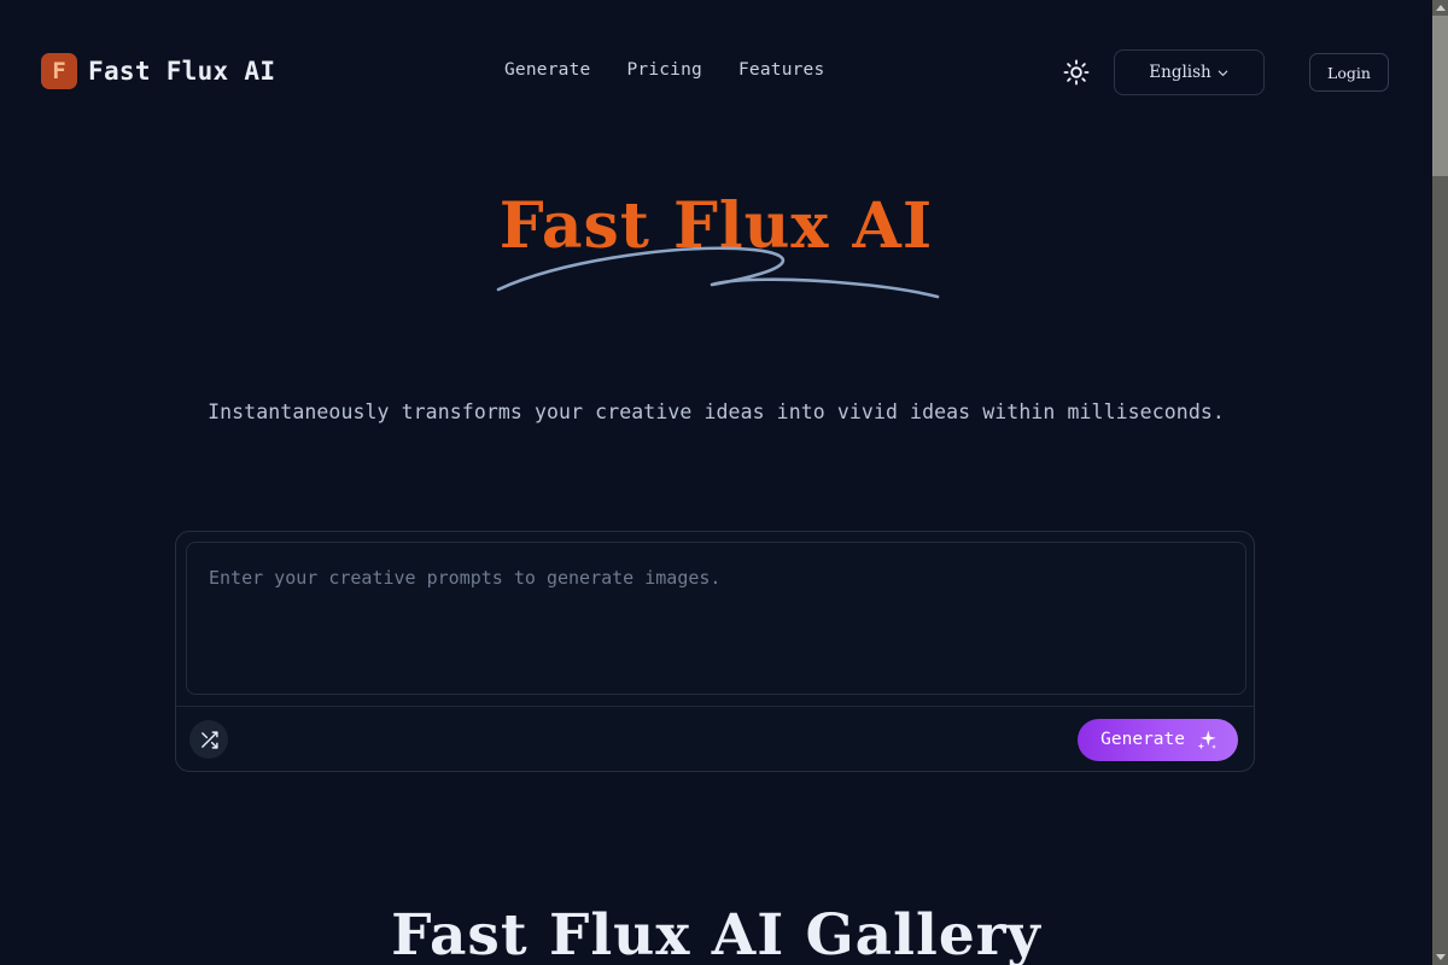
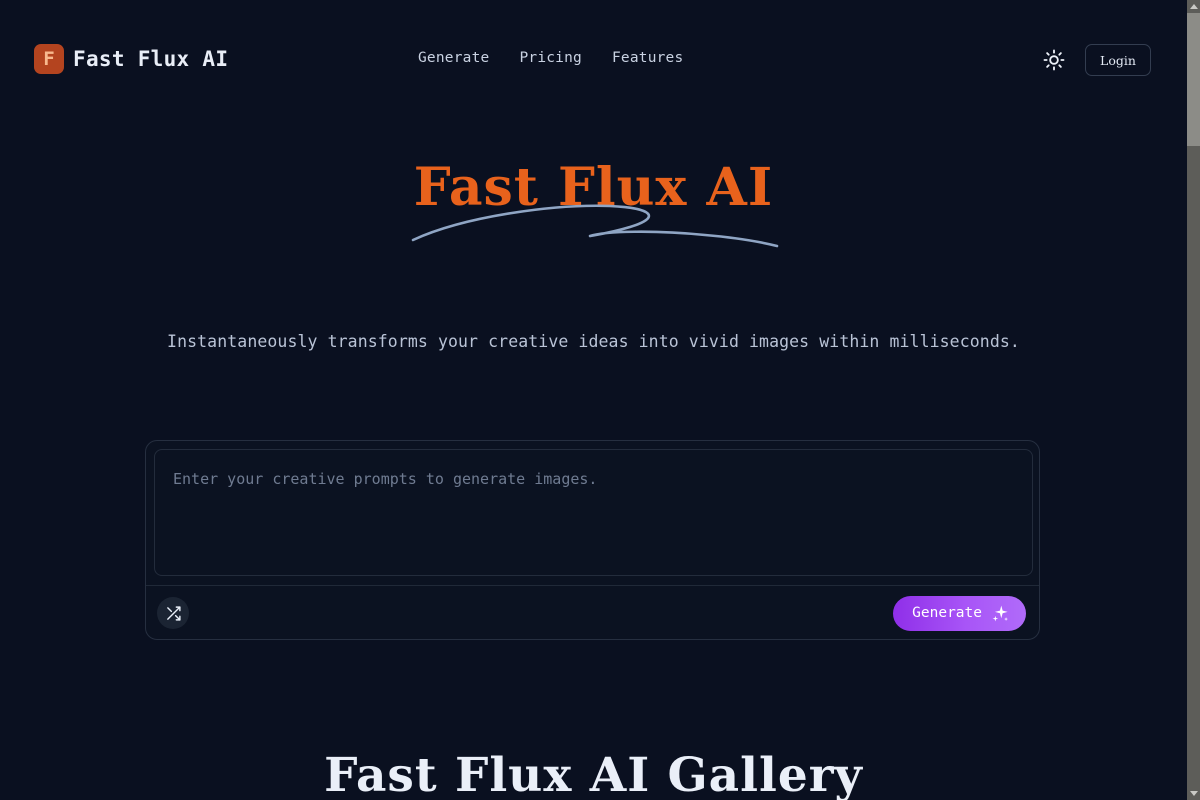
  F
  Fast Flux AI
  Generate
  Pricing
  Features
- English
  Login
  Fast Flux AI
- Instantaneously transforms your creative ideas into vivid ideas within milliseconds.
+ Instantaneously transforms your creative ideas into vivid images within milliseconds.
  Enter your creative prompts to generate images.
  Generate
  Fast Flux AI Gallery
